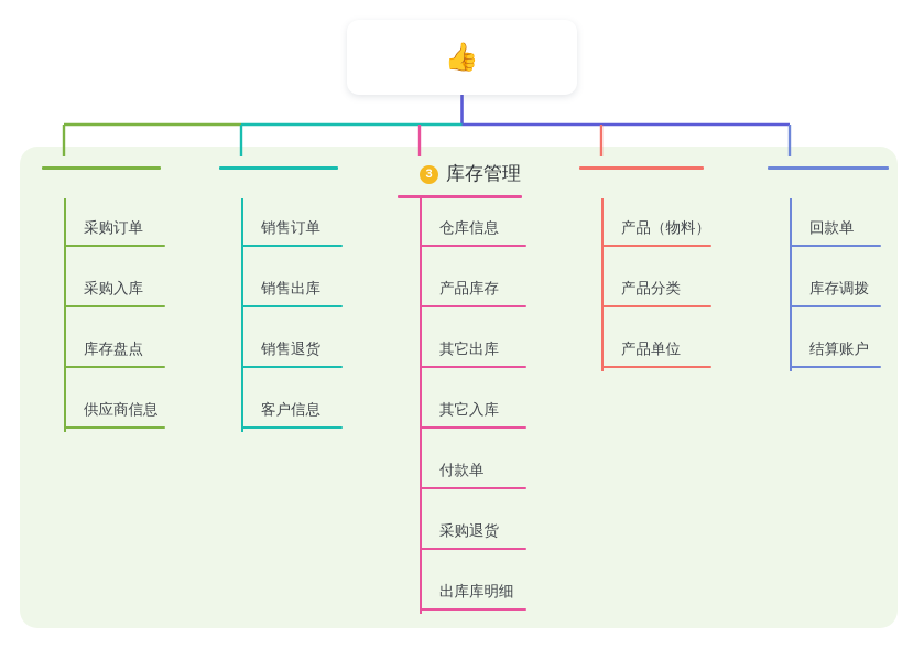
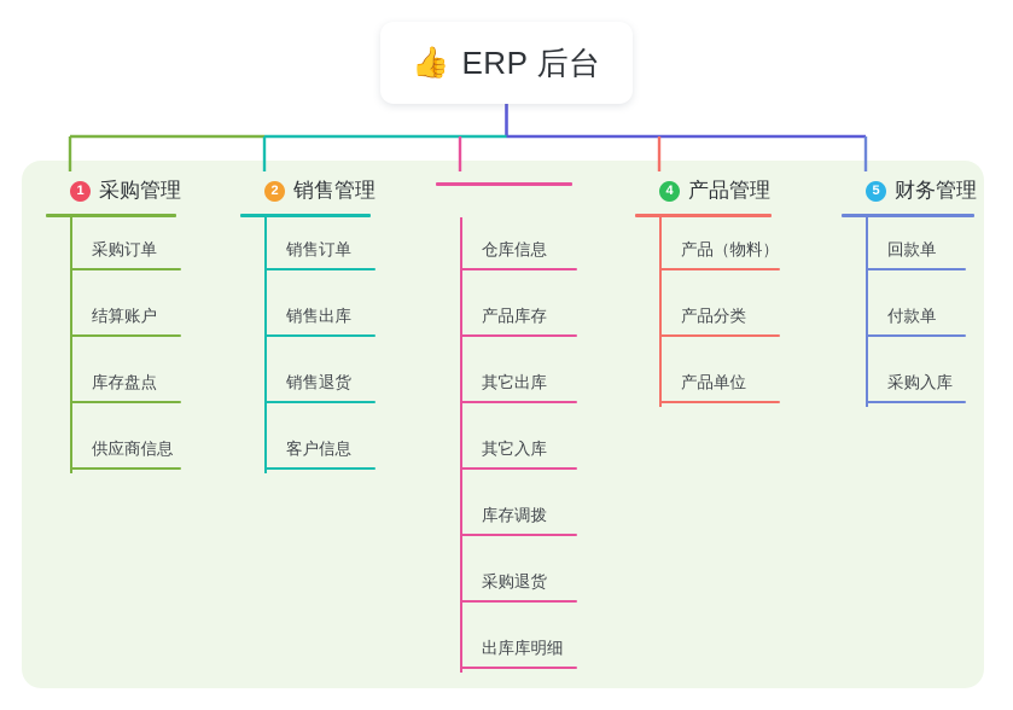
  👍
+ ERP 后台
+ 1
+ 采购管理
  采购订单
- 采购入库
+ 结算账户
  库存盘点
  供应商信息
+ 2
+ 销售管理
  销售订单
  销售出库
  销售退货
  客户信息
- 3
- 库存管理
  仓库信息
  产品库存
  其它出库
  其它入库
- 付款单
+ 库存调拨
  采购退货
  出库库明细
+ 4
+ 产品管理
  产品（物料）
  产品分类
  产品单位
+ 5
+ 财务管理
  回款单
- 库存调拨
+ 付款单
- 结算账户
+ 采购入库
